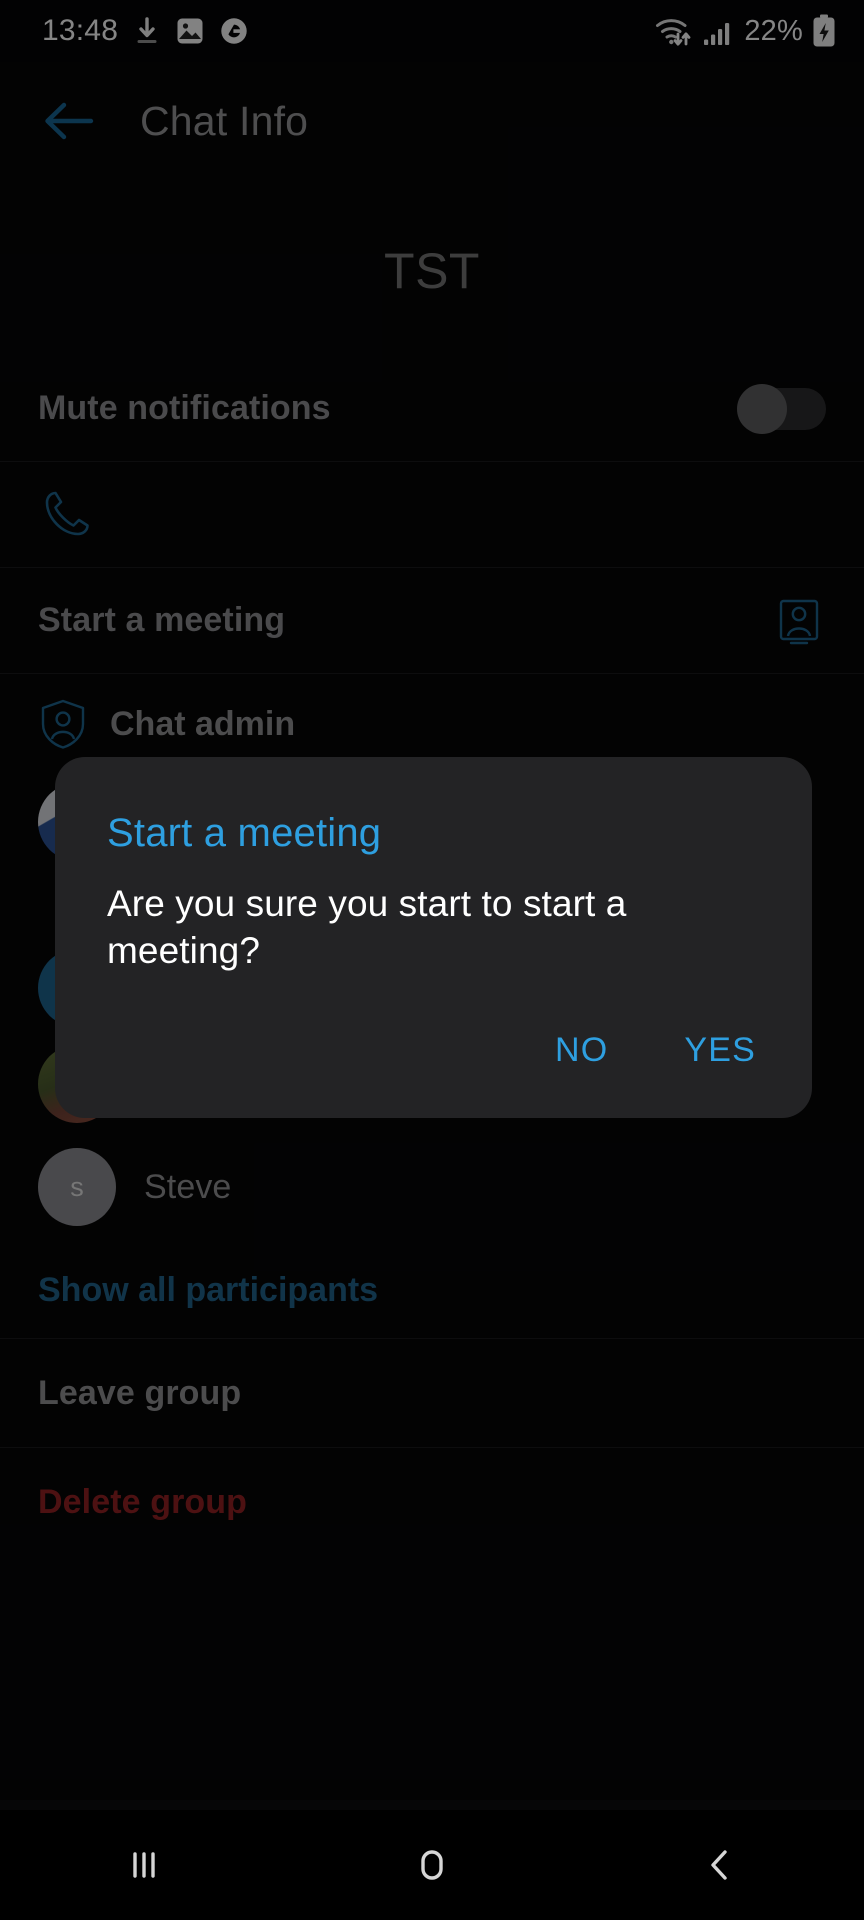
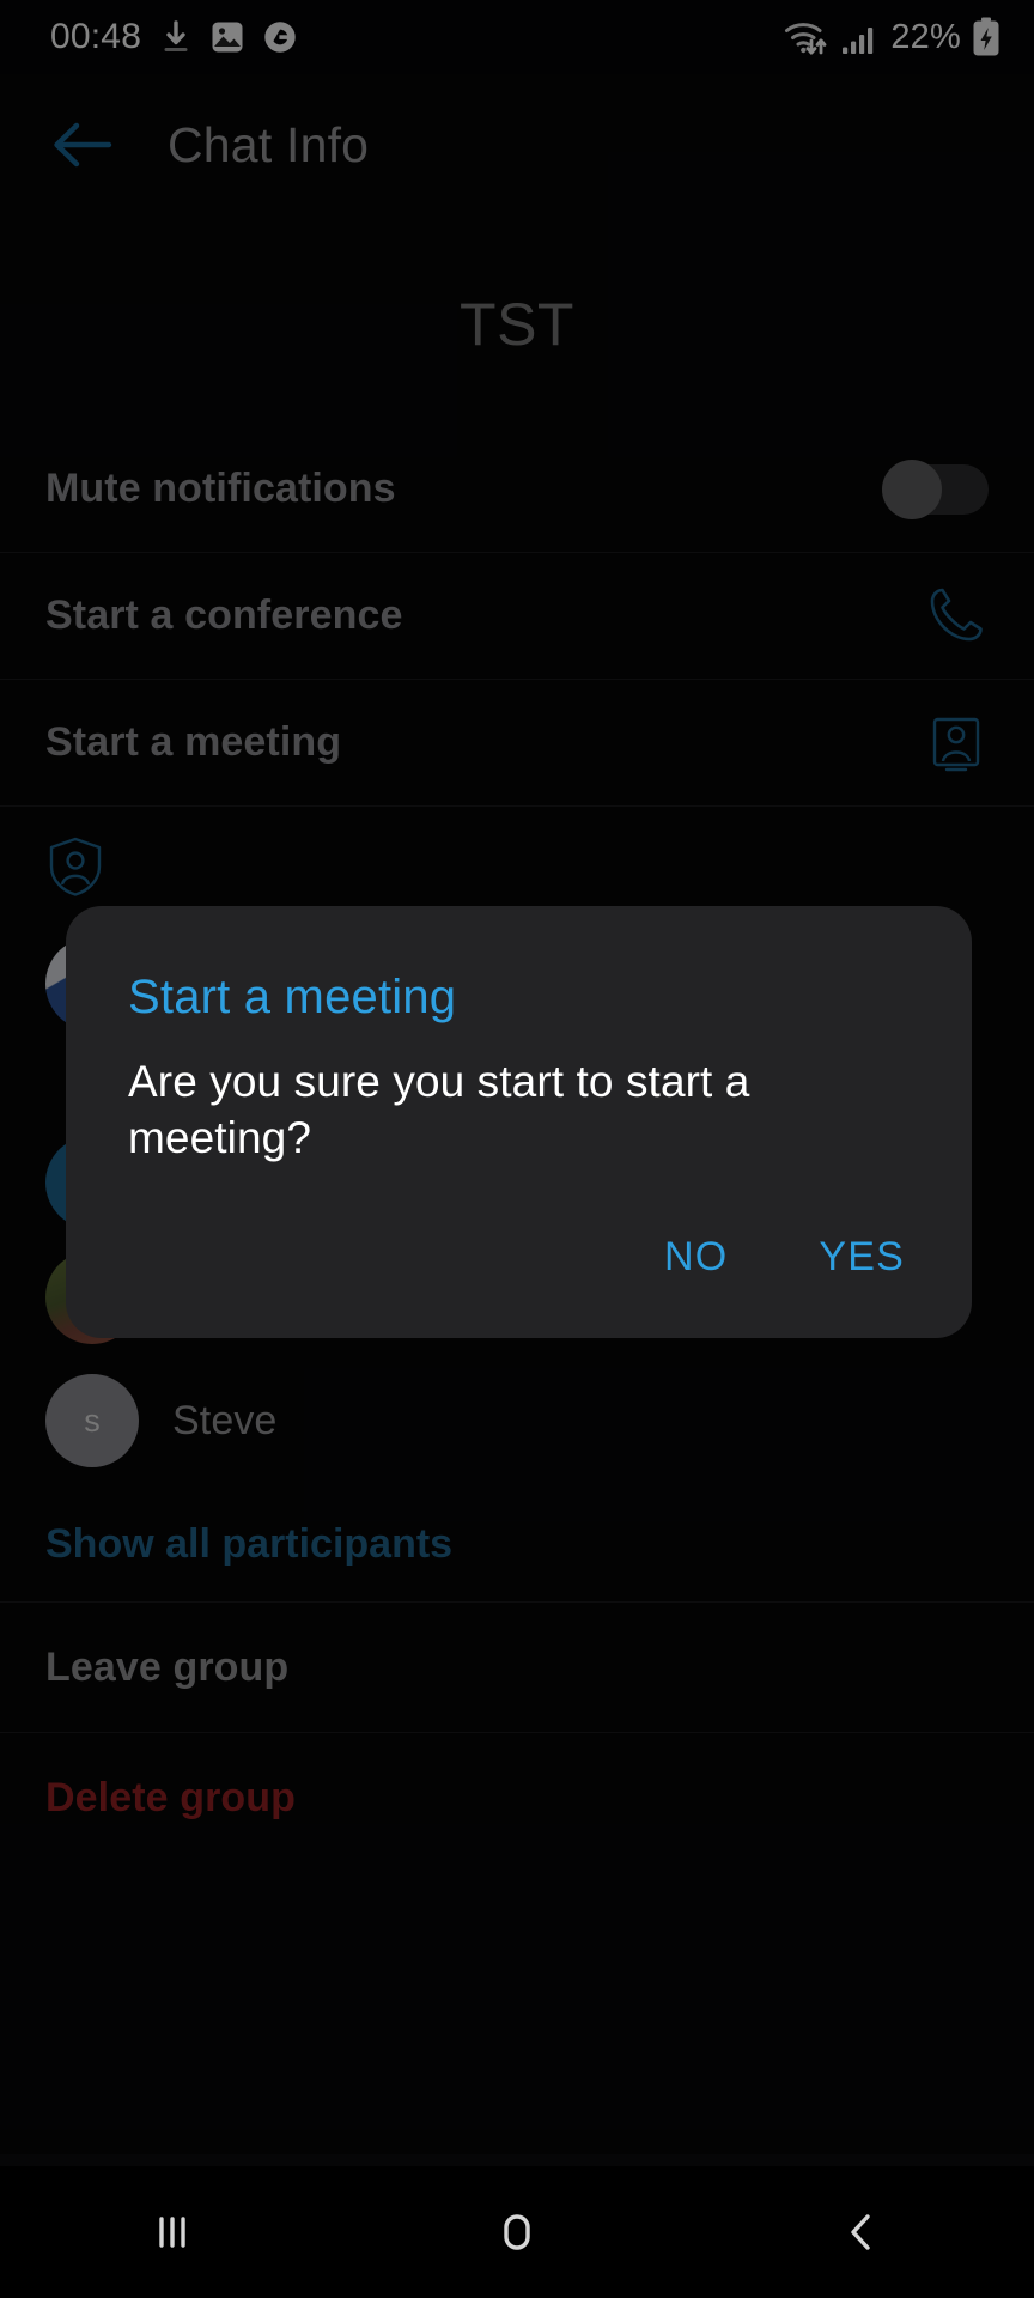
- 13:48
+ 00:48
  22%
  Chat Info
  TST
  Mute notifications
+ Start a conference
  Start a meeting
- Chat admin
  s
  Steve
  Show all participants
  Leave group
  Delete group
  Start a meeting
  Are you sure you start to start a meeting?
  NO
  YES
